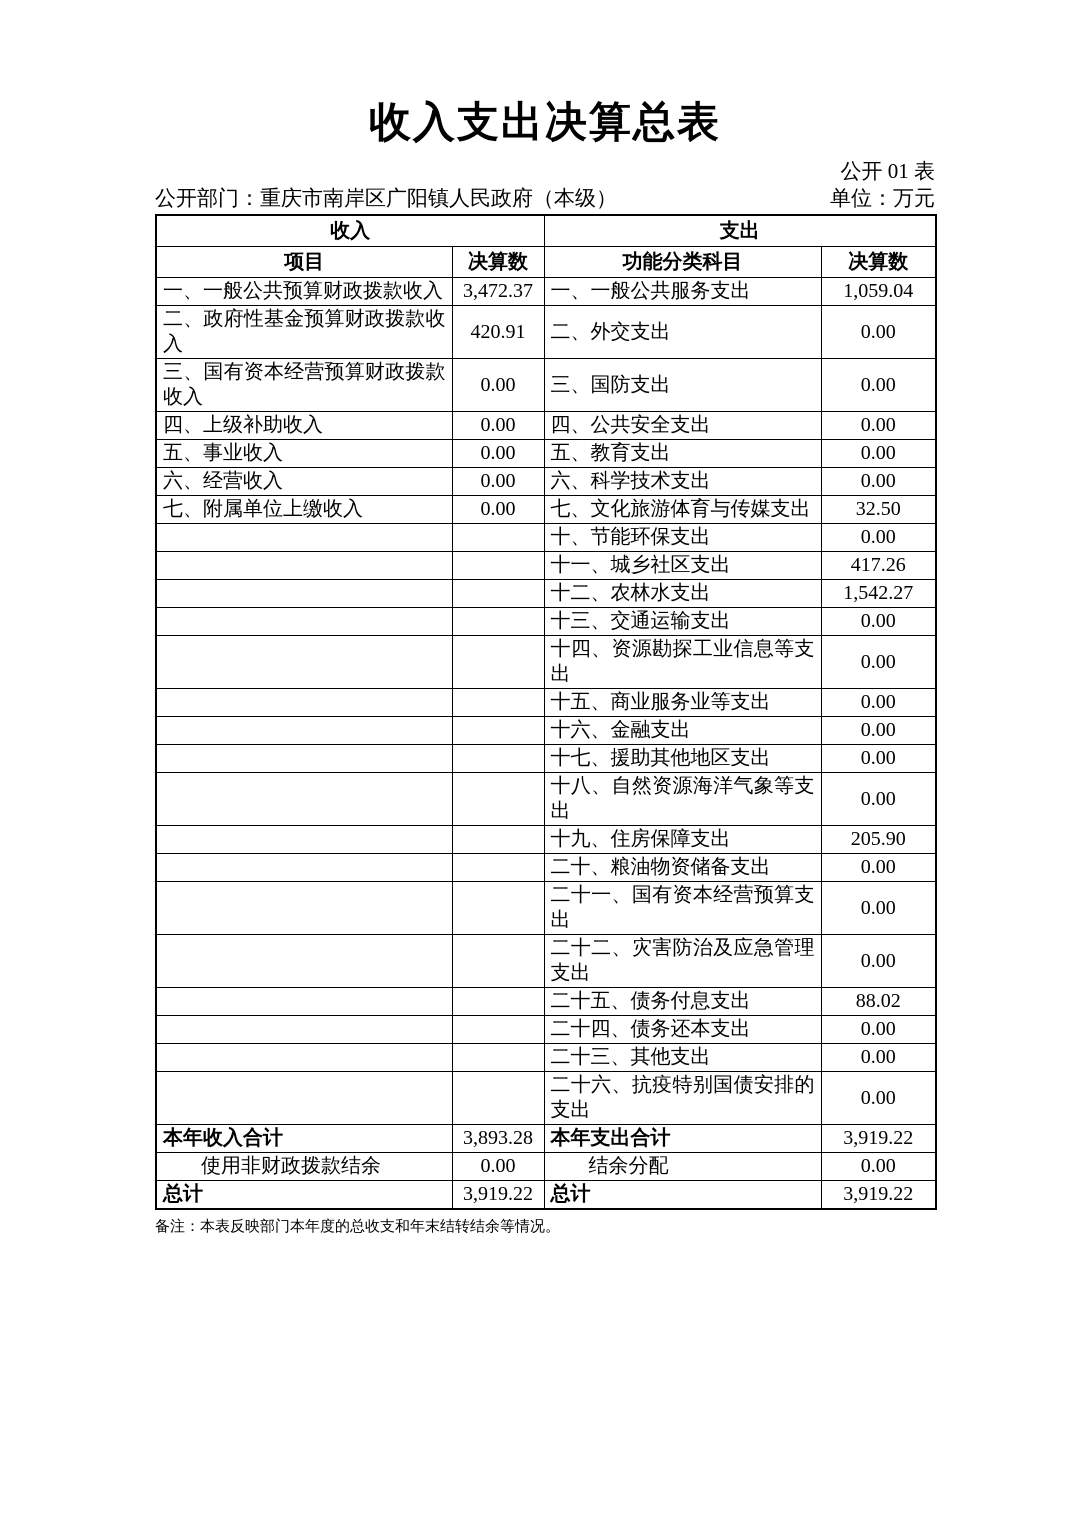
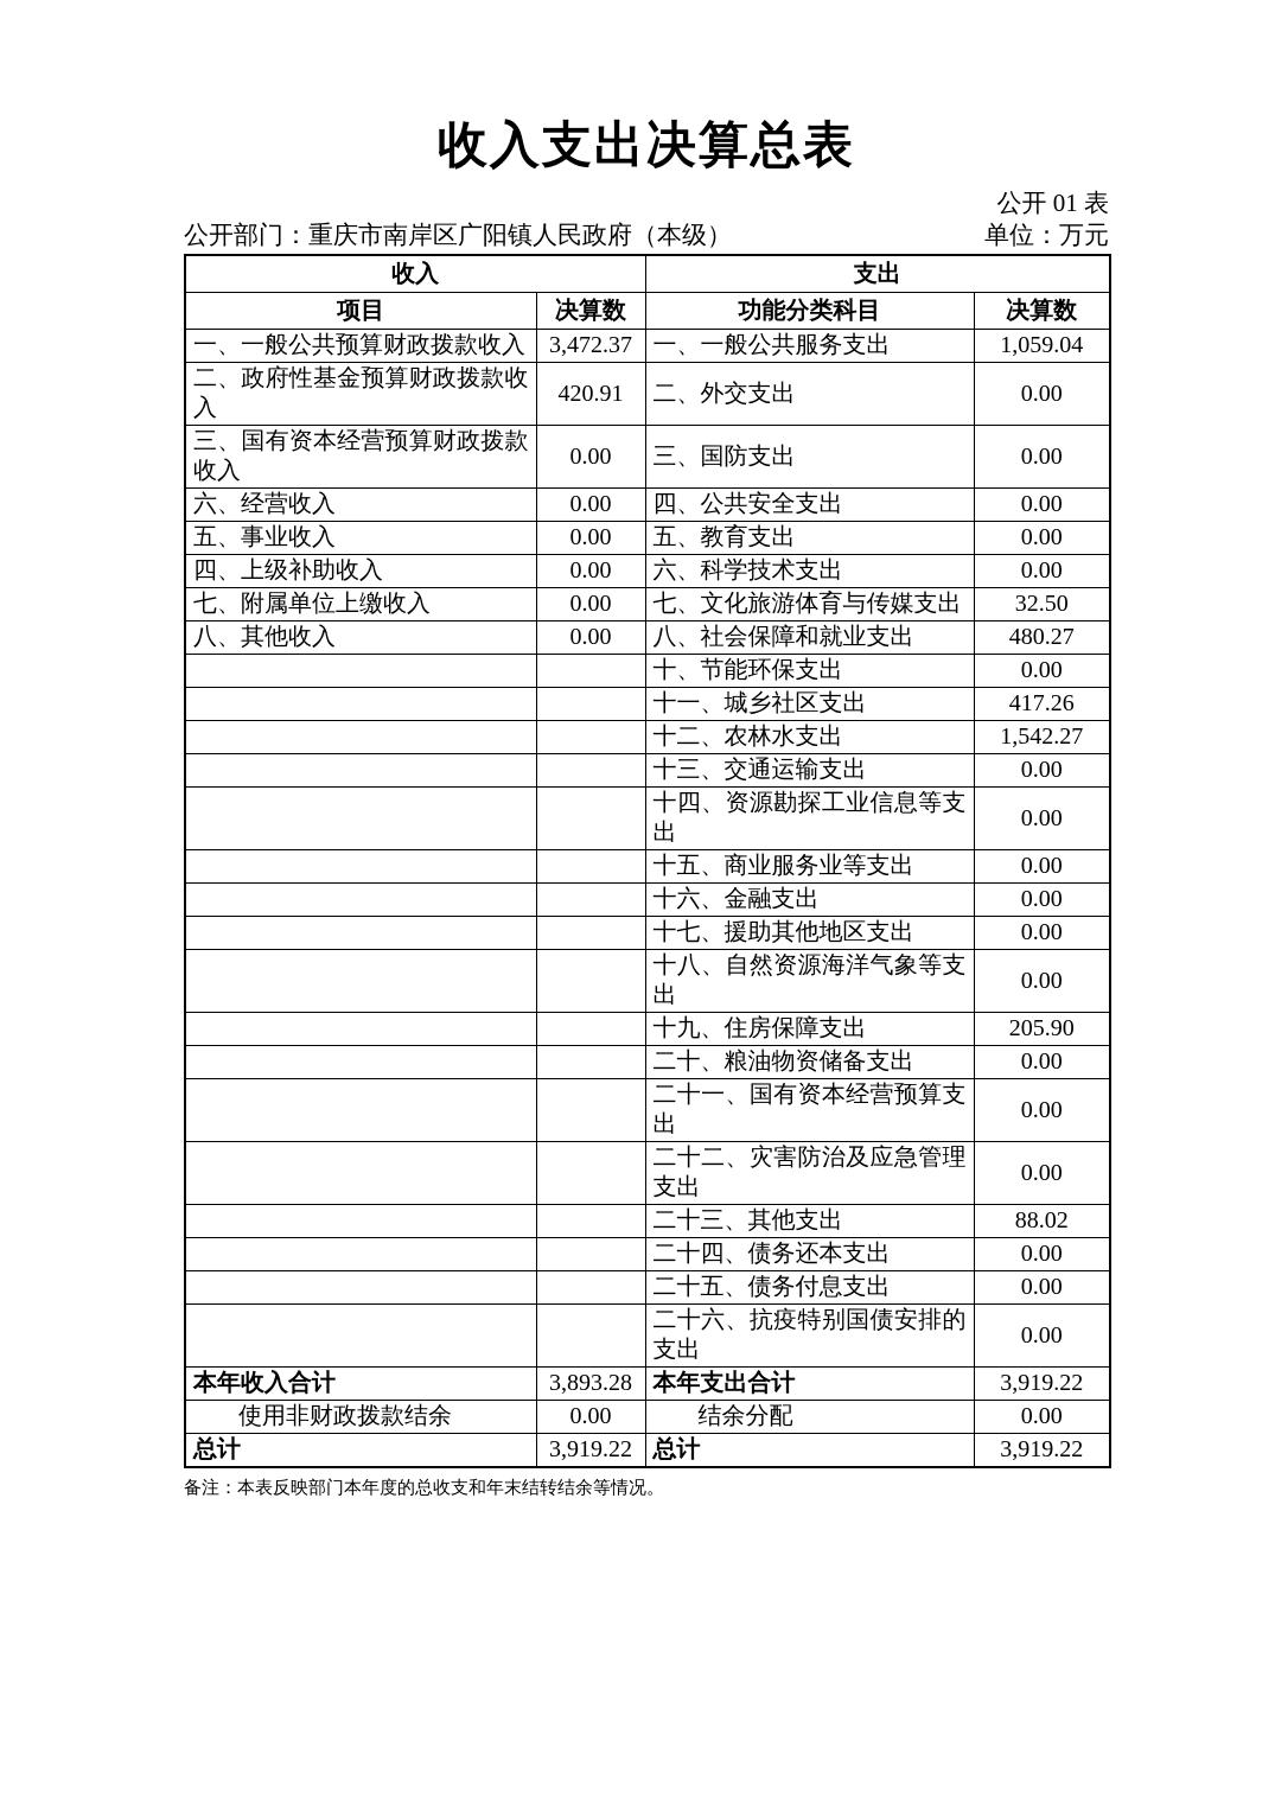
  收入支出决算总表
  公开 01 表
  公开部门：重庆市南岸区广阳镇人民政府（本级）
  单位：万元
  收入	支出
  项目	决算数	功能分类科目	决算数
  一、一般公共预算财政拨款收入	3,472.37	一、一般公共服务支出	1,059.04
  二、政府性基金预算财政拨款收入	420.91	二、外交支出	0.00
  三、国有资本经营预算财政拨款收入	0.00	三、国防支出	0.00
- 四、上级补助收入	0.00	四、公共安全支出	0.00
+ 六、经营收入	0.00	四、公共安全支出	0.00
  五、事业收入	0.00	五、教育支出	0.00
- 六、经营收入	0.00	六、科学技术支出	0.00
+ 四、上级补助收入	0.00	六、科学技术支出	0.00
  七、附属单位上缴收入	0.00	七、文化旅游体育与传媒支出	32.50
+ 八、其他收入	0.00	八、社会保障和就业支出	480.27
  		十、节能环保支出	0.00
  		十一、城乡社区支出	417.26
  		十二、农林水支出	1,542.27
  		十三、交通运输支出	0.00
  		十四、资源勘探工业信息等支出	0.00
  		十五、商业服务业等支出	0.00
  		十六、金融支出	0.00
  		十七、援助其他地区支出	0.00
  		十八、自然资源海洋气象等支出	0.00
  		十九、住房保障支出	205.90
  		二十、粮油物资储备支出	0.00
  		二十一、国有资本经营预算支出	0.00
  		二十二、灾害防治及应急管理支出	0.00
- 		二十五、债务付息支出	88.02
+ 		二十三、其他支出	88.02
  		二十四、债务还本支出	0.00
- 		二十三、其他支出	0.00
+ 		二十五、债务付息支出	0.00
  		二十六、抗疫特别国债安排的支出	0.00
  本年收入合计	3,893.28	本年支出合计	3,919.22
  使用非财政拨款结余	0.00	结余分配	0.00
  总计	3,919.22	总计	3,919.22
  备注：本表反映部门本年度的总收支和年末结转结余等情况。
